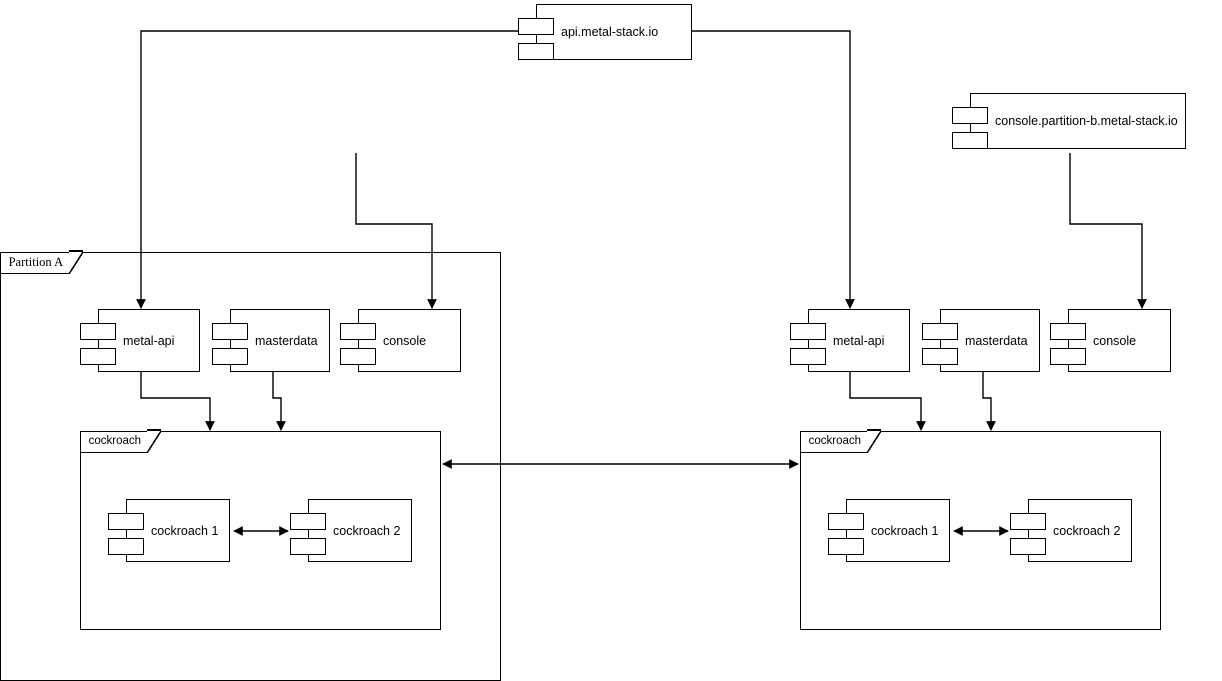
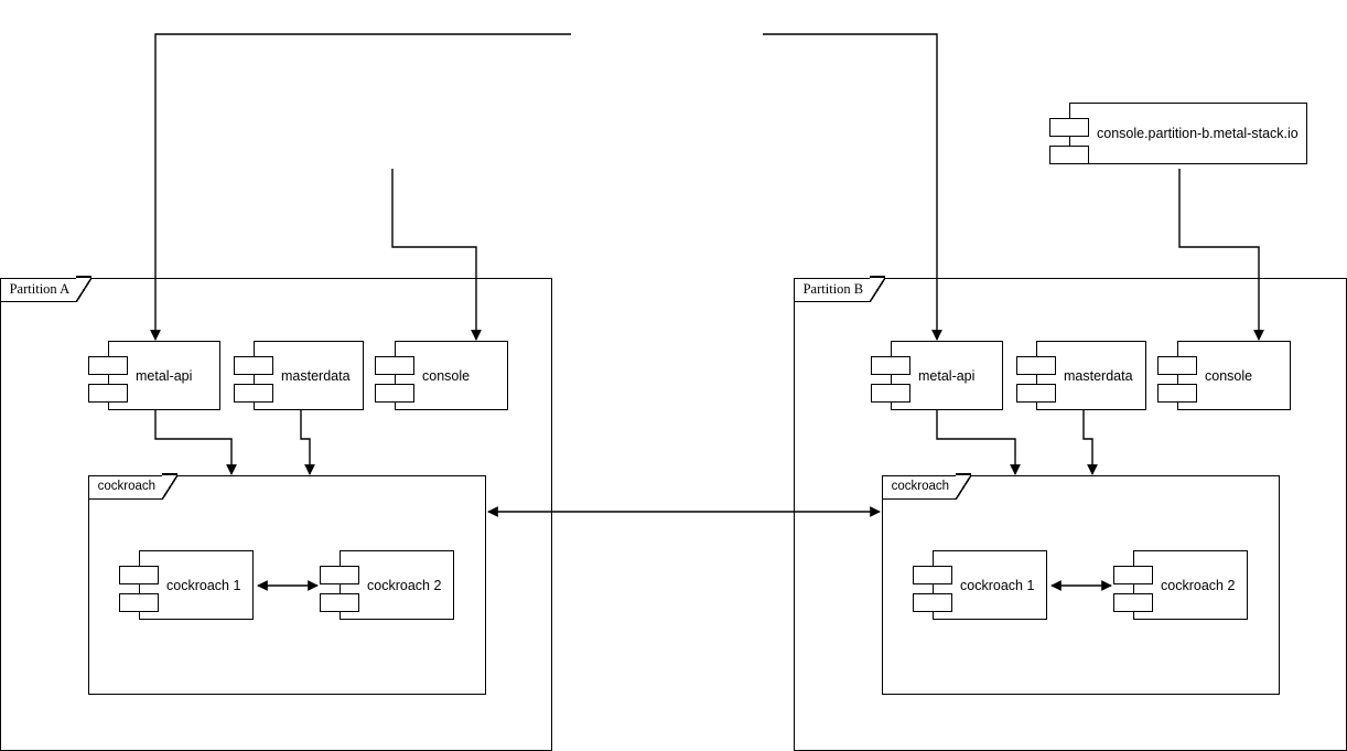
- api.metal-stack.io
  console.partition-b.metal-stack.io
  Partition A
  metal-api
  masterdata
  console
  cockroach
  cockroach 1
  cockroach 2
+ Partition B
  metal-api
  masterdata
  console
  cockroach
  cockroach 1
  cockroach 2
